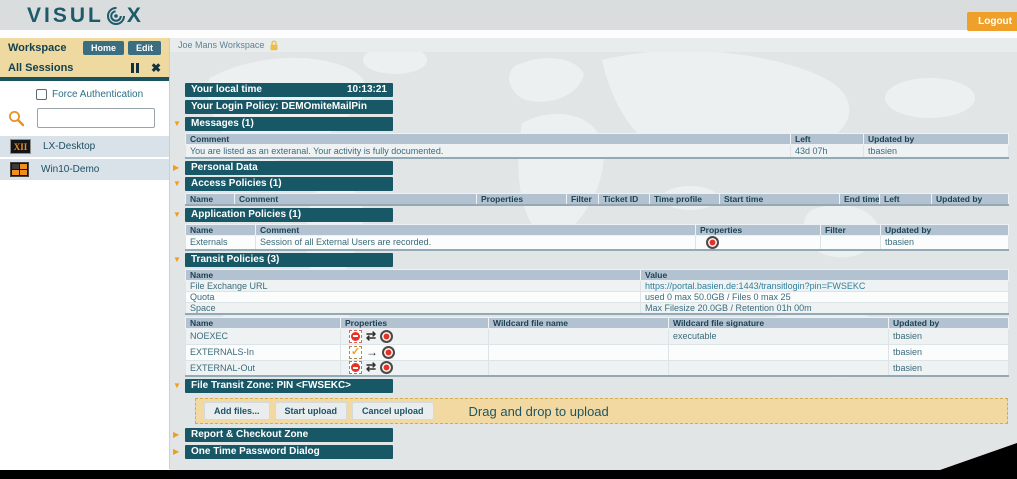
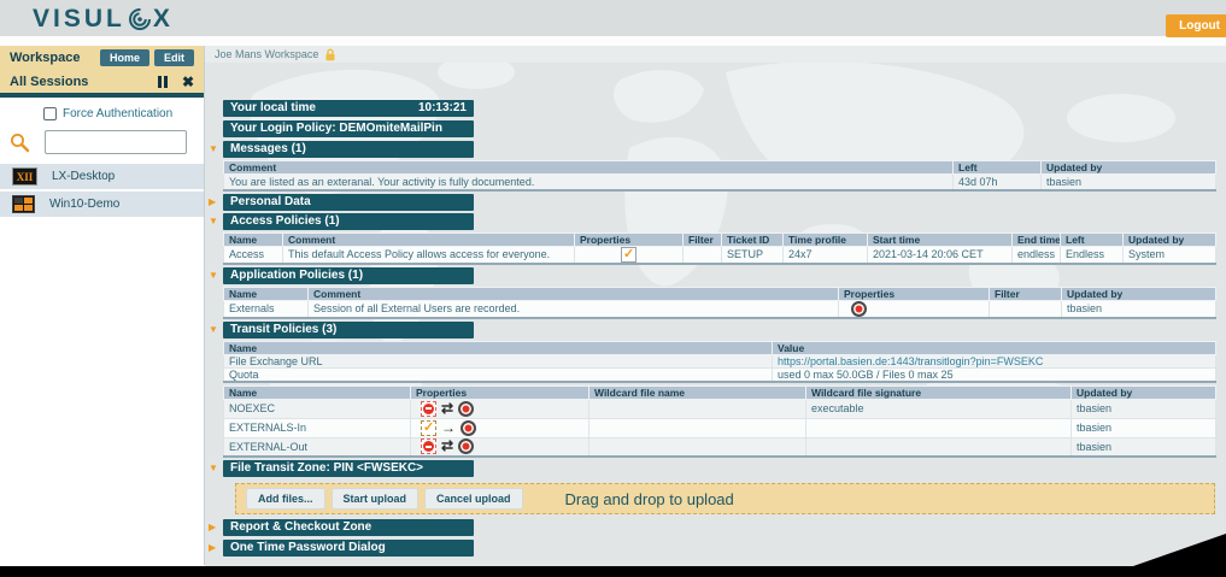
  Joe Mans Workspace
  Your local time
  10:13:21
  Your Login Policy: DEMOmiteMailPin
  ▼
  Messages (1)
  Comment	Left	Updated by
  You are listed as an exteranal. Your activity is fully documented.	43d 07h	tbasien
  ▶
  Personal Data
  ▼
  Access Policies (1)
  Name	Comment	Properties	Filter	Ticket ID	Time profile	Start time	End time	Left	Updated by
+ Access	This default Access Policy allows access for everyone.			SETUP	24x7	2021-03-14 20:06 CET	endless	Endless	System
  ▼
  Application Policies (1)
  Name	Comment	Properties	Filter	Updated by
  Externals	Session of all External Users are recorded.			tbasien
  ▼
  Transit Policies (3)
  Name	Value
  File Exchange URL	https://portal.basien.de:1443/transitlogin?pin=FWSEKC
  Quota	used 0 max 50.0GB / Files 0 max 25
- Space	Max Filesize 20.0GB / Retention 01h 00m
  Name	Properties	Wildcard file name	Wildcard file signature	Updated by
  NOEXEC	⇄		executable	tbasien
  EXTERNALS-In	→			tbasien
  EXTERNAL-Out	⇄			tbasien
  ▼
  File Transit Zone: PIN <FWSEKC>
  Add files...
  Start upload
  Cancel upload
  Drag and drop to upload
  ▶
  Report & Checkout Zone
  ▶
  One Time Password Dialog
  VISUL
  X
  Logout
  Workspace
  Home
  Edit
  All Sessions
  ✖
  Force Authentication
  XII
  LX-Desktop
  Win10-Demo
